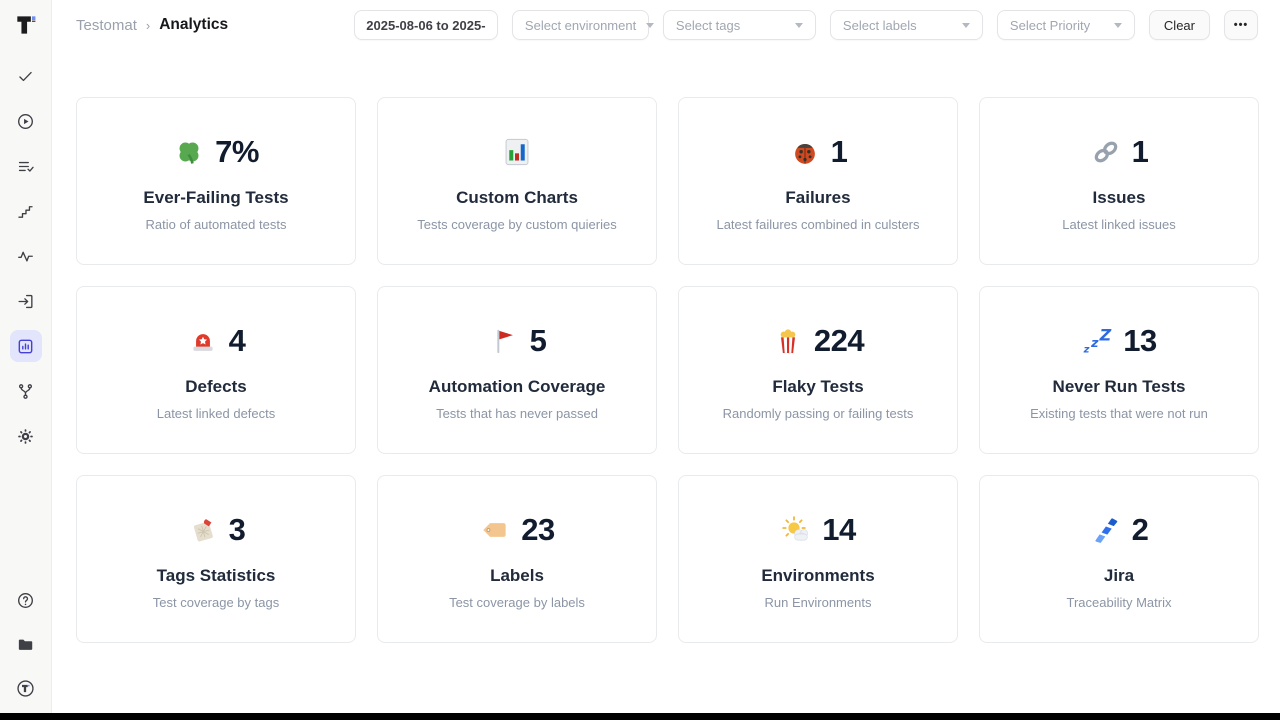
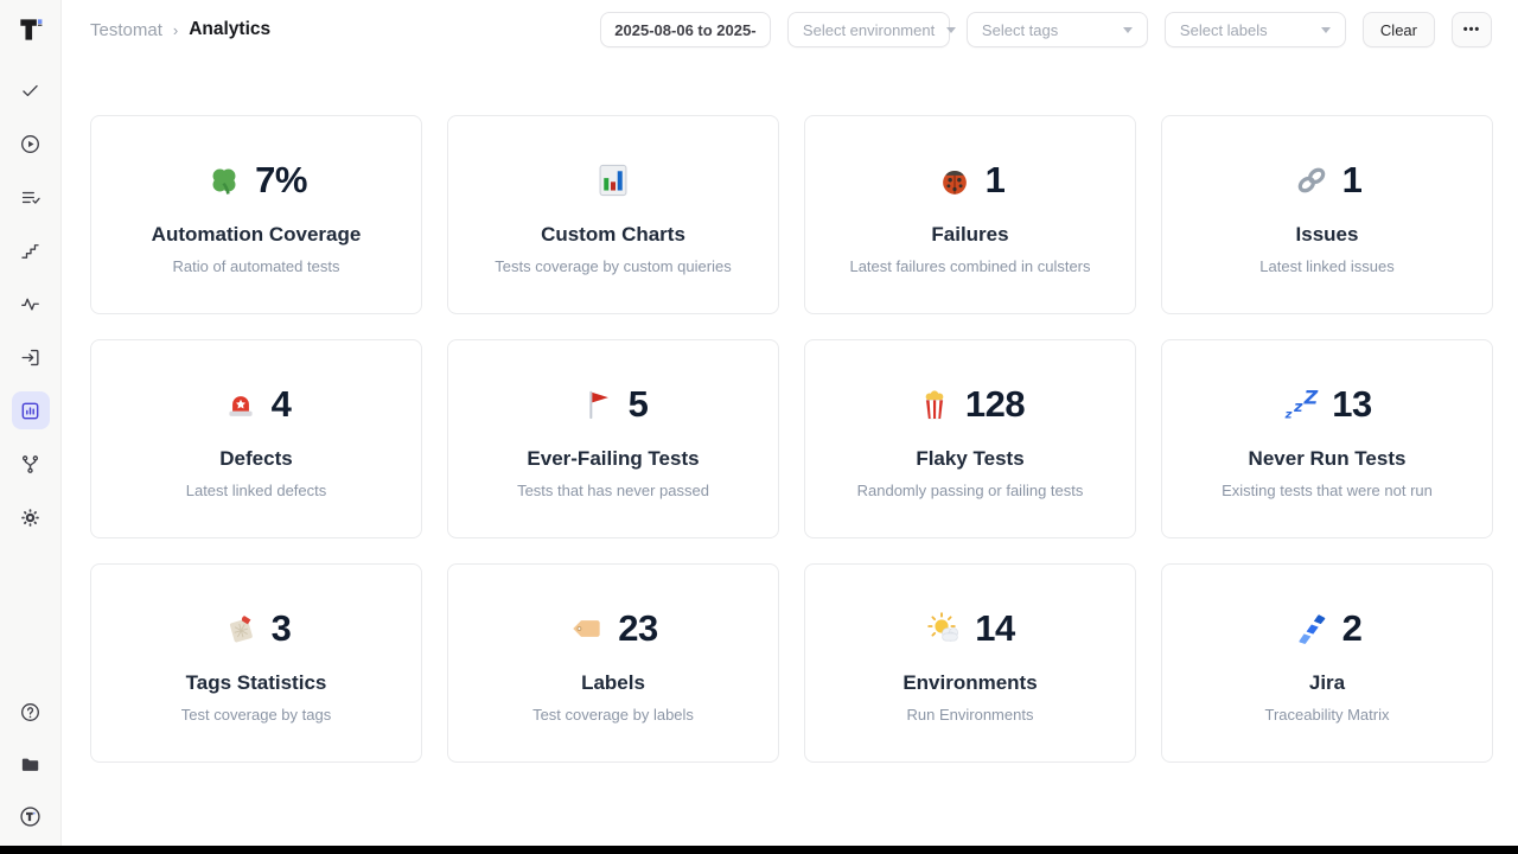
  Testomat
  ›
  Analytics
  2025-08-06 to 2025-
  Select environment
  Select tags
  Select labels
- Select Priority
  Clear
  •••
  7%
- Ever-Failing Tests
+ Automation Coverage
  Ratio of automated tests
  Custom Charts
  Tests coverage by custom quieries
  1
  Failures
  Latest failures combined in culsters
  1
  Issues
  Latest linked issues
  4
  Defects
  Latest linked defects
  5
- Automation Coverage
+ Ever-Failing Tests
  Tests that has never passed
- 224
+ 128
  Flaky Tests
  Randomly passing or failing tests
  z
  z
  Z
  13
  Never Run Tests
  Existing tests that were not run
  3
  Tags Statistics
  Test coverage by tags
  23
  Labels
  Test coverage by labels
  14
  Environments
  Run Environments
  2
  Jira
  Traceability Matrix
